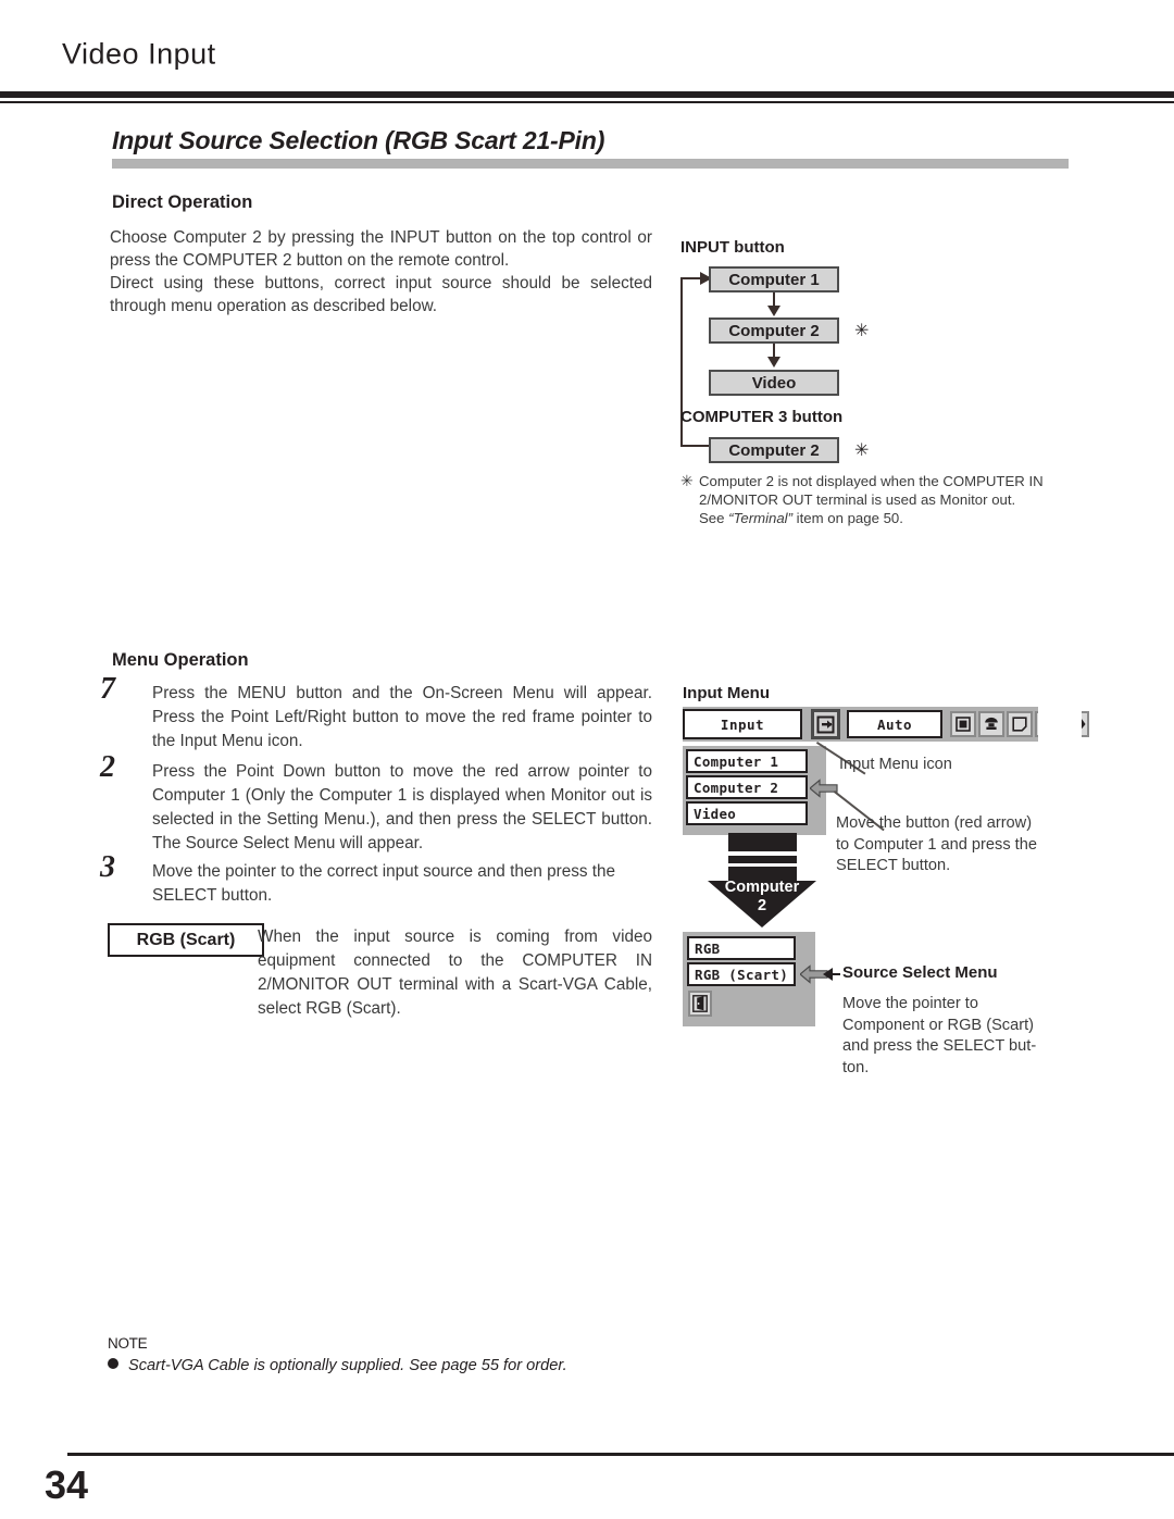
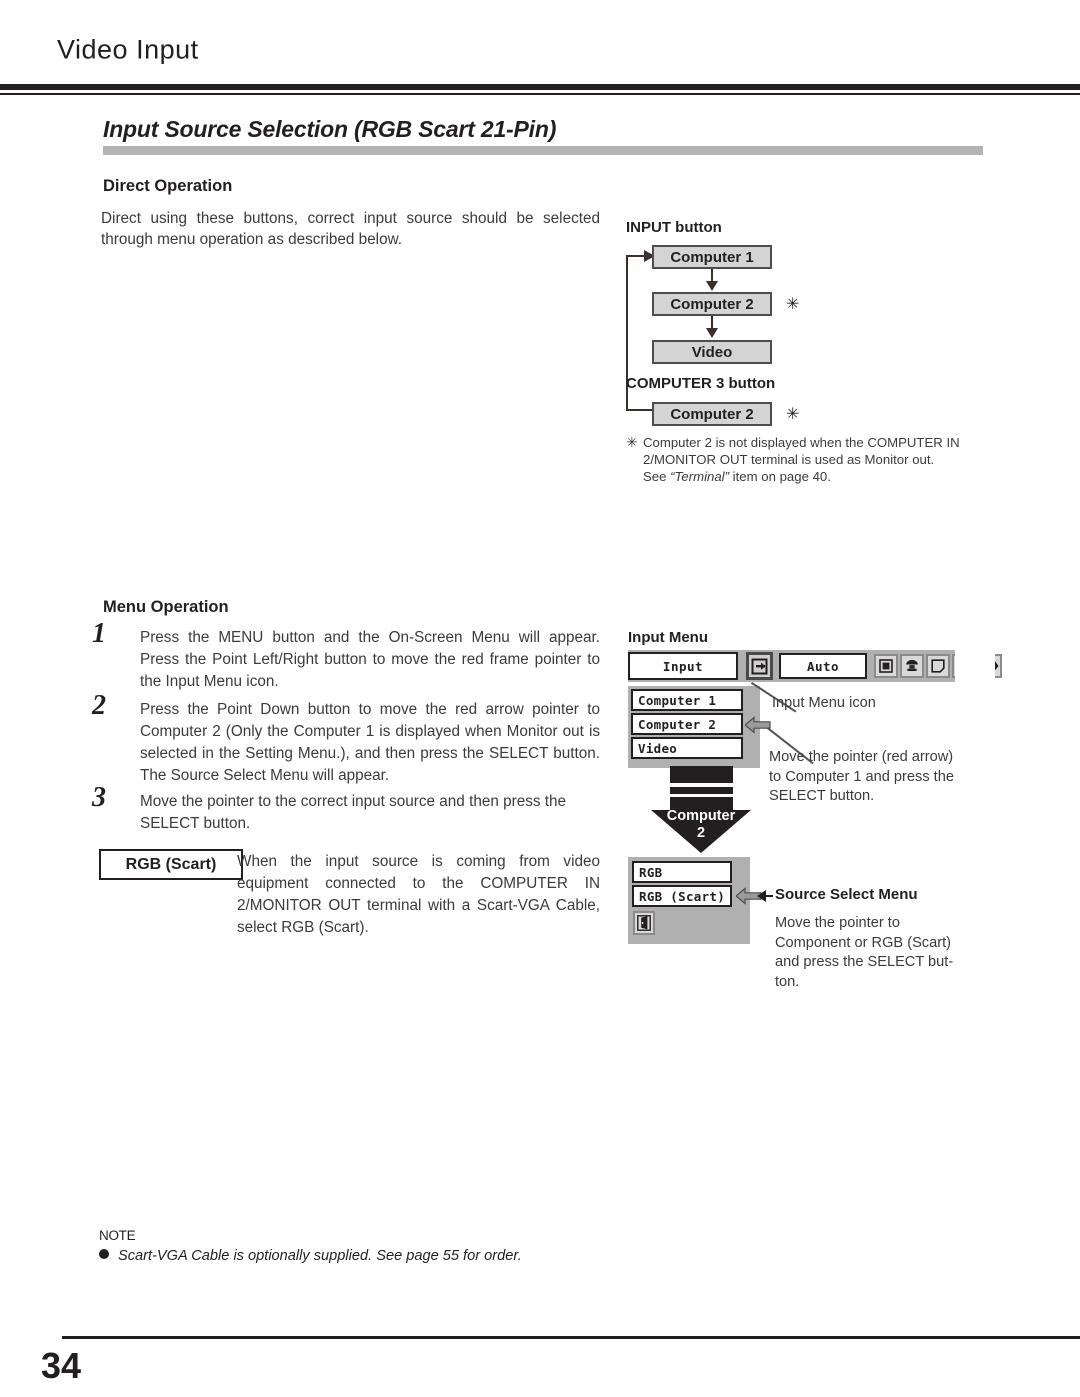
  Video Input
  Input Source Selection (RGB Scart 21-Pin)
  Direct Operation
- Choose Computer 2 by pressing the INPUT button on the top control or press the COMPUTER 2 button on the remote control.
  Direct using these buttons, correct input source should be selected through menu operation as described below.
  INPUT button
  Computer 1
  Computer 2
  ✳
  Video
  COMPUTER 3 button
  Computer 2
  ✳
  ✳
  Computer 2 is not displayed when the COMPUTER IN
  2/MONITOR OUT terminal is used as Monitor out.
- See “Terminal” item on page 50.
+ See “Terminal” item on page 40.
  Menu Operation
- 7
+ 1
  Press the MENU button and the On-Screen Menu will appear. Press the Point Left/Right button to move the red frame pointer to the Input Menu icon.
  2
- Press the Point Down button to move the red arrow pointer to Computer 1 (Only the Computer 1 is displayed when Monitor out is selected in the Setting Menu.), and then press the SELECT button. The Source Select Menu will appear.
+ Press the Point Down button to move the red arrow pointer to Computer 2 (Only the Computer 1 is displayed when Monitor out is selected in the Setting Menu.), and then press the SELECT button. The Source Select Menu will appear.
  3
  Move the pointer to the correct input source and then press the SELECT button.
  RGB (Scart)
  When the input source is coming from video equipment connected to the COMPUTER IN 2/MONITOR OUT terminal with a Scart-VGA Cable, select RGB (Scart).
  Input Menu
  Input
  Auto
  Computer 1
  Computer 2
  Video
  Input Menu icon
- Move the button (red arrow)
+ Move the pointer (red arrow)
  to Computer 1 and press the
  SELECT button.
  Computer
  2
  RGB
  RGB (Scart)
  Source Select Menu
  Move the pointer to
  Component or RGB (Scart)
  and press the SELECT but-
  ton.
  NOTE
  Scart-VGA Cable is optionally supplied. See page 55 for order.
  34
